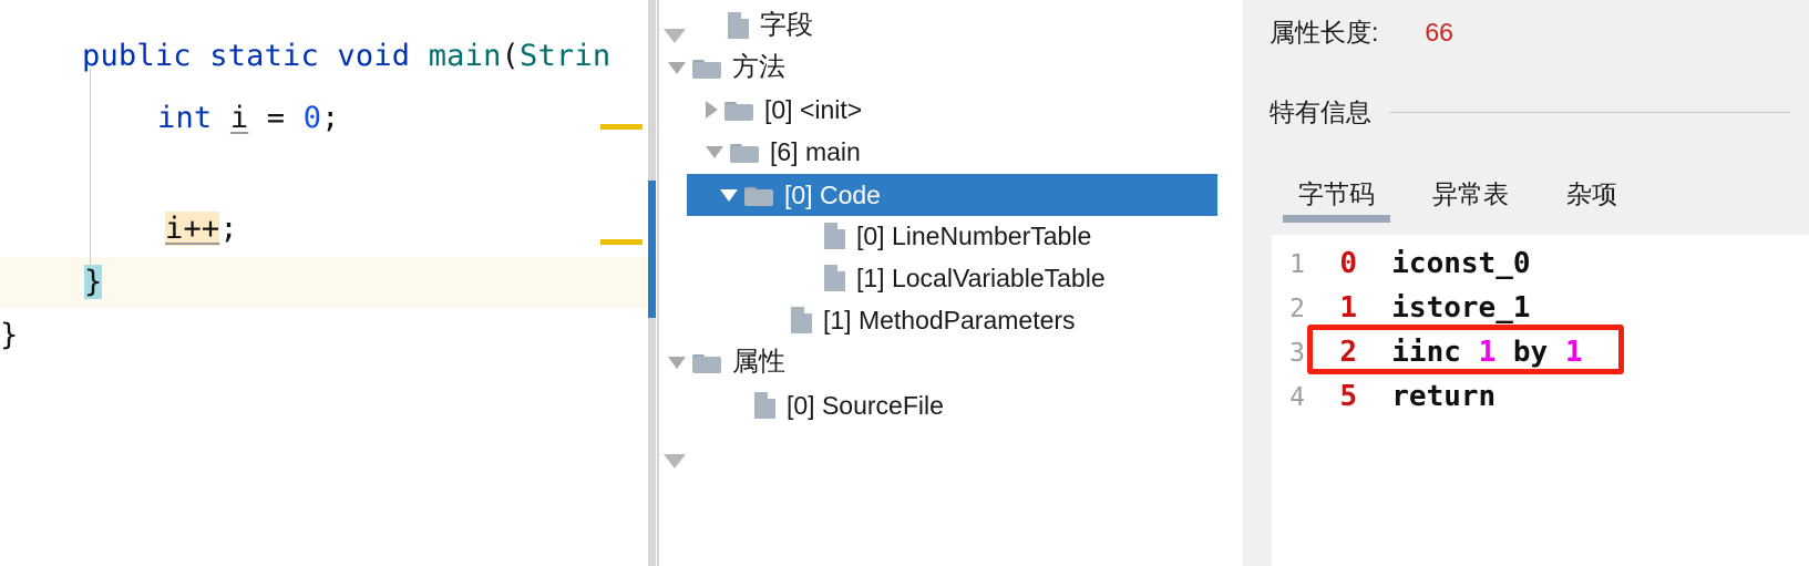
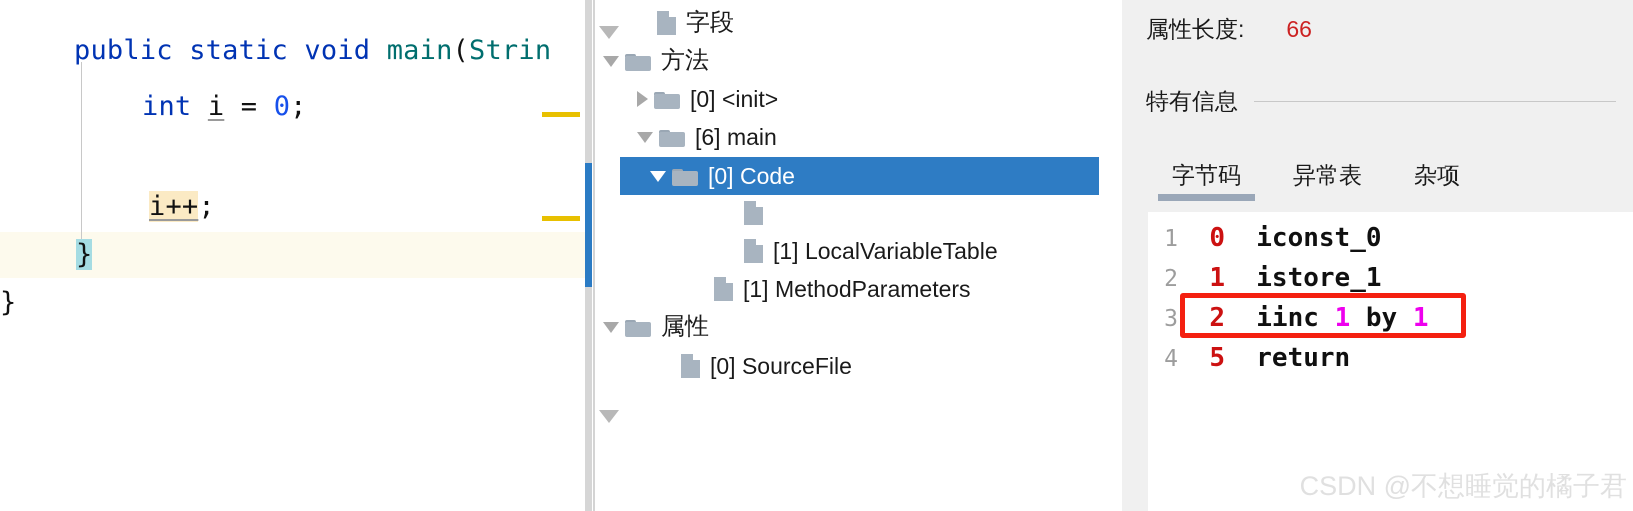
  public static void main(Strin
  int i = 0;
  i++;
  }
  }
  字段
  方法
  [0] <init>
  [6] main
  [0] Code
- [0] LineNumberTable
  [1] LocalVariableTable
  [1] MethodParameters
  属性
  [0] SourceFile
  属性长度:
  66
  特有信息
  字节码
  异常表
  杂项
  1 0 iconst_0
  2 1 istore_1
  3 2 iinc 1 by 1
  4 5 return
+ CSDN @不想睡觉的橘子君
